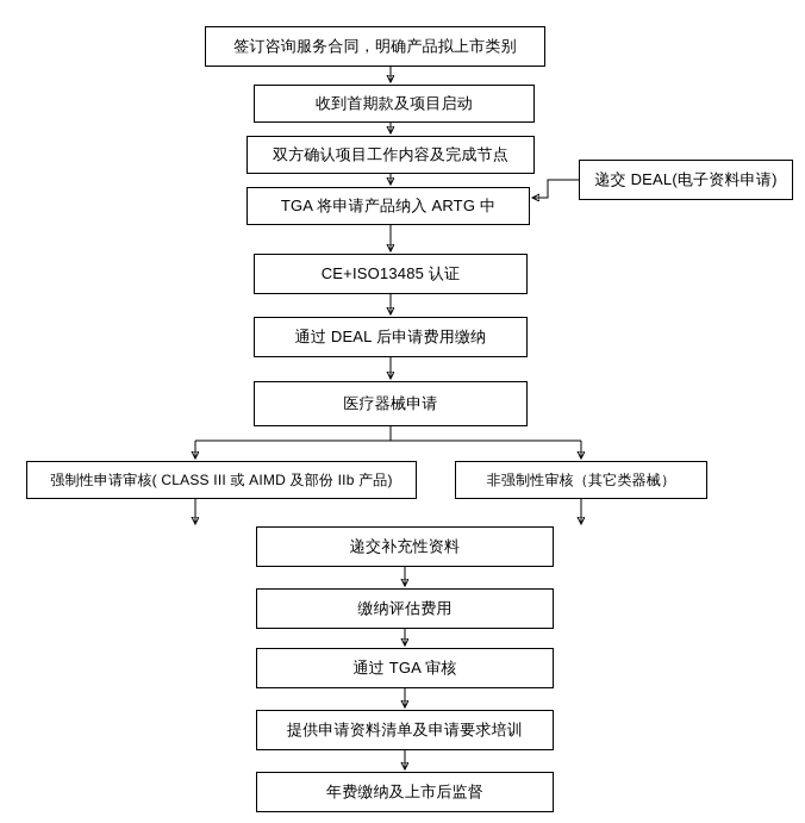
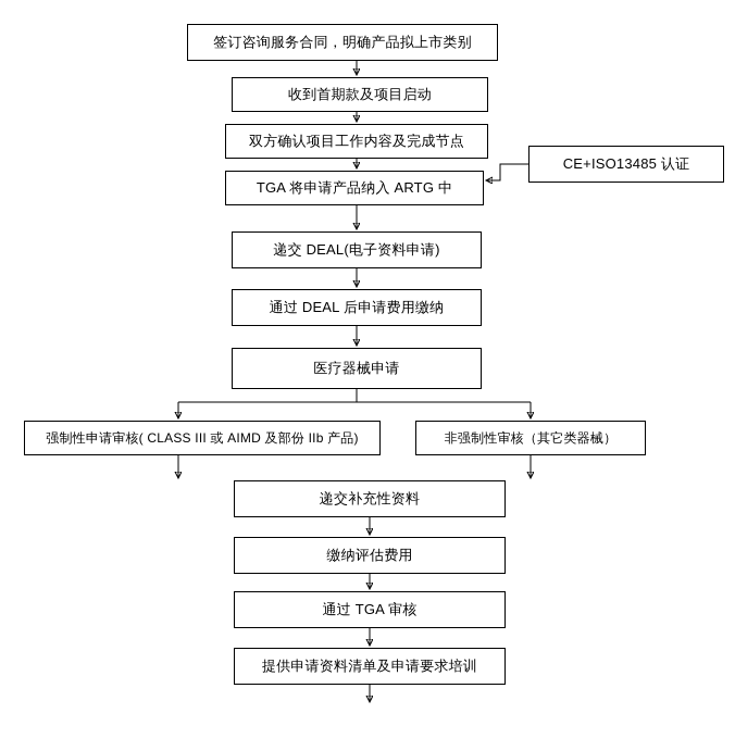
  签订咨询服务合同，明确产品拟上市类别
  收到首期款及项目启动
  双方确认项目工作内容及完成节点
  TGA 将申请产品纳入 ARTG 中
- CE+ISO13485 认证
+ 递交 DEAL(电子资料申请)
  通过 DEAL 后申请费用缴纳
  医疗器械申请
  强制性申请审核( CLASS III 或 AIMD 及部份 IIb 产品)
  非强制性审核（其它类器械）
  递交补充性资料
  缴纳评估费用
  通过 TGA 审核
  提供申请资料清单及申请要求培训
- 年费缴纳及上市后监督
- 递交 DEAL(电子资料申请)
+ CE+ISO13485 认证
